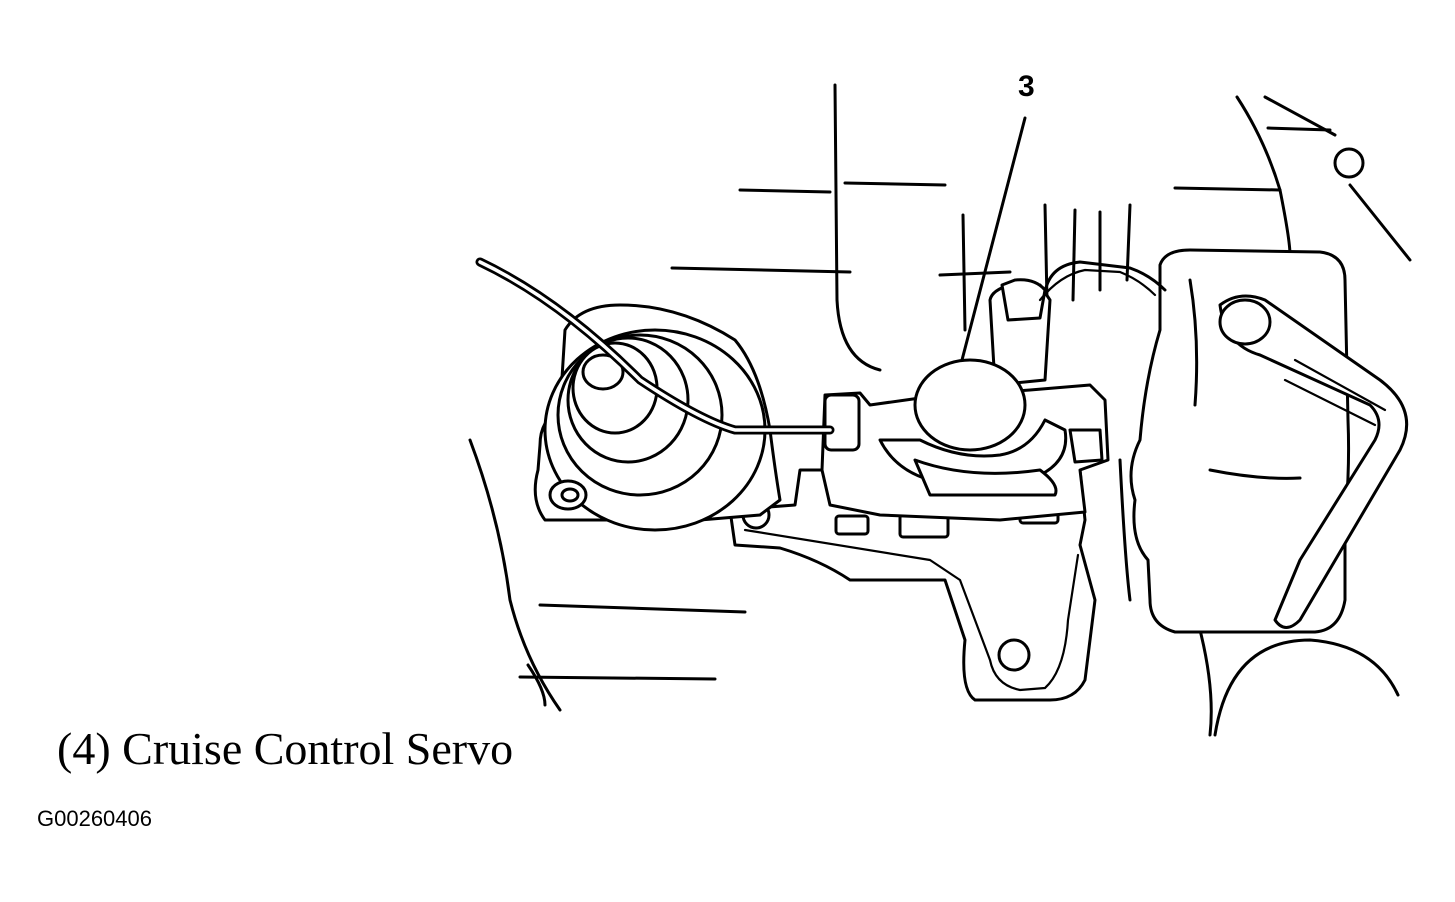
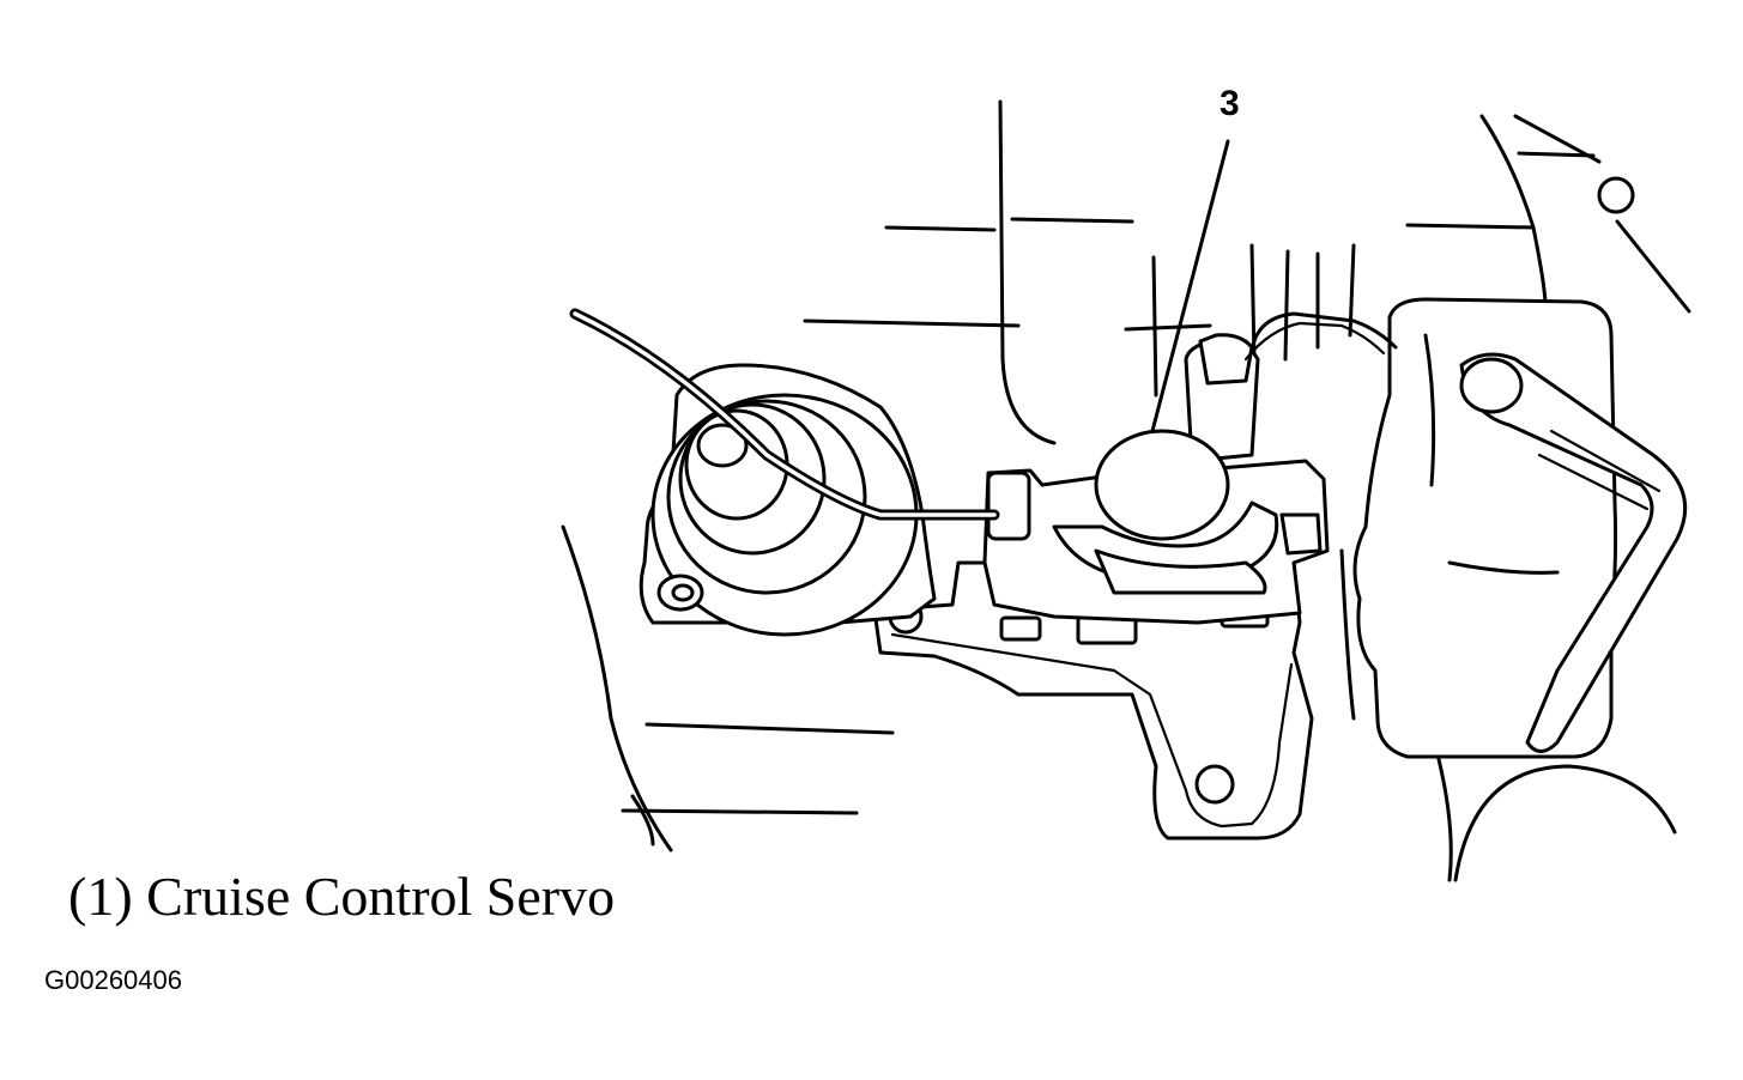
  3
- (4) Cruise Control Servo
+ (1) Cruise Control Servo
  G00260406
